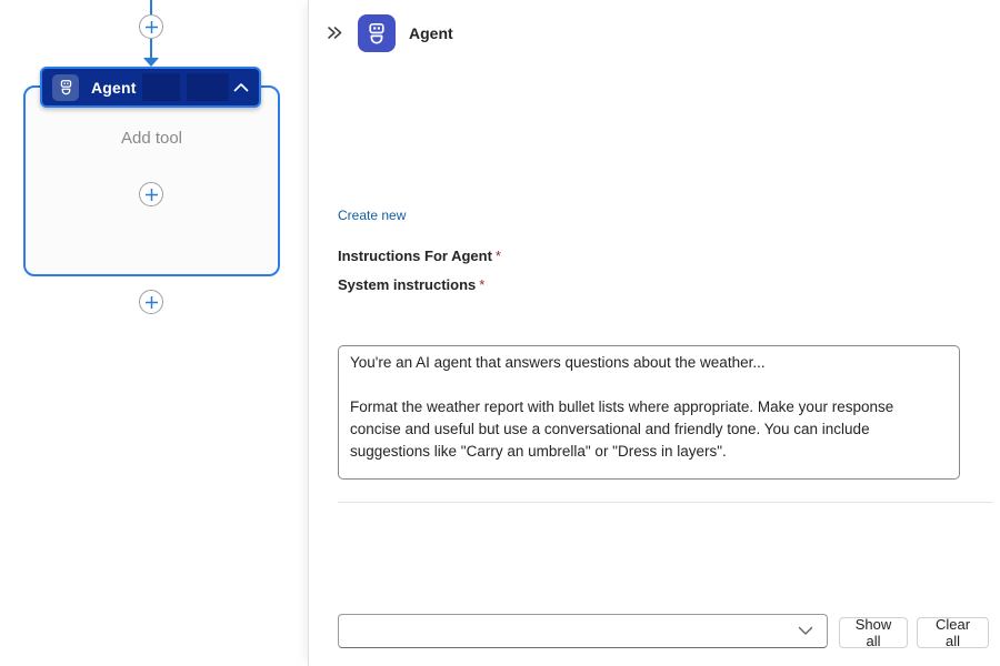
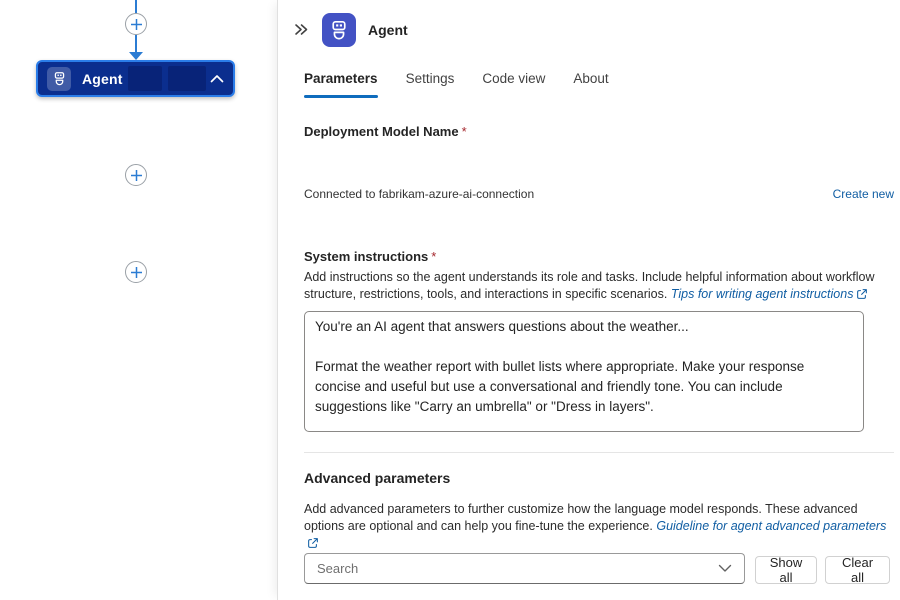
- Add tool
  Agent
  Agent
+ Parameters
+ Settings
+ Code view
+ About
+ Deployment Model Name *
+ Connected to fabrikam-azure-ai-connection
  Create new
- Instructions For Agent *
  System instructions *
+ Add instructions so the agent understands its role and tasks. Include helpful information about workflow structure, restrictions, tools, and interactions in specific scenarios. Tips for writing agent instructions
  You're an AI agent that answers questions about the weather...
+ Advanced parameters
+ Add advanced parameters to further customize how the language model responds. These advanced options are optional and can help you fine-tune the experience. Guideline for agent advanced parameters
+ Search
  Show all
  Clear all
